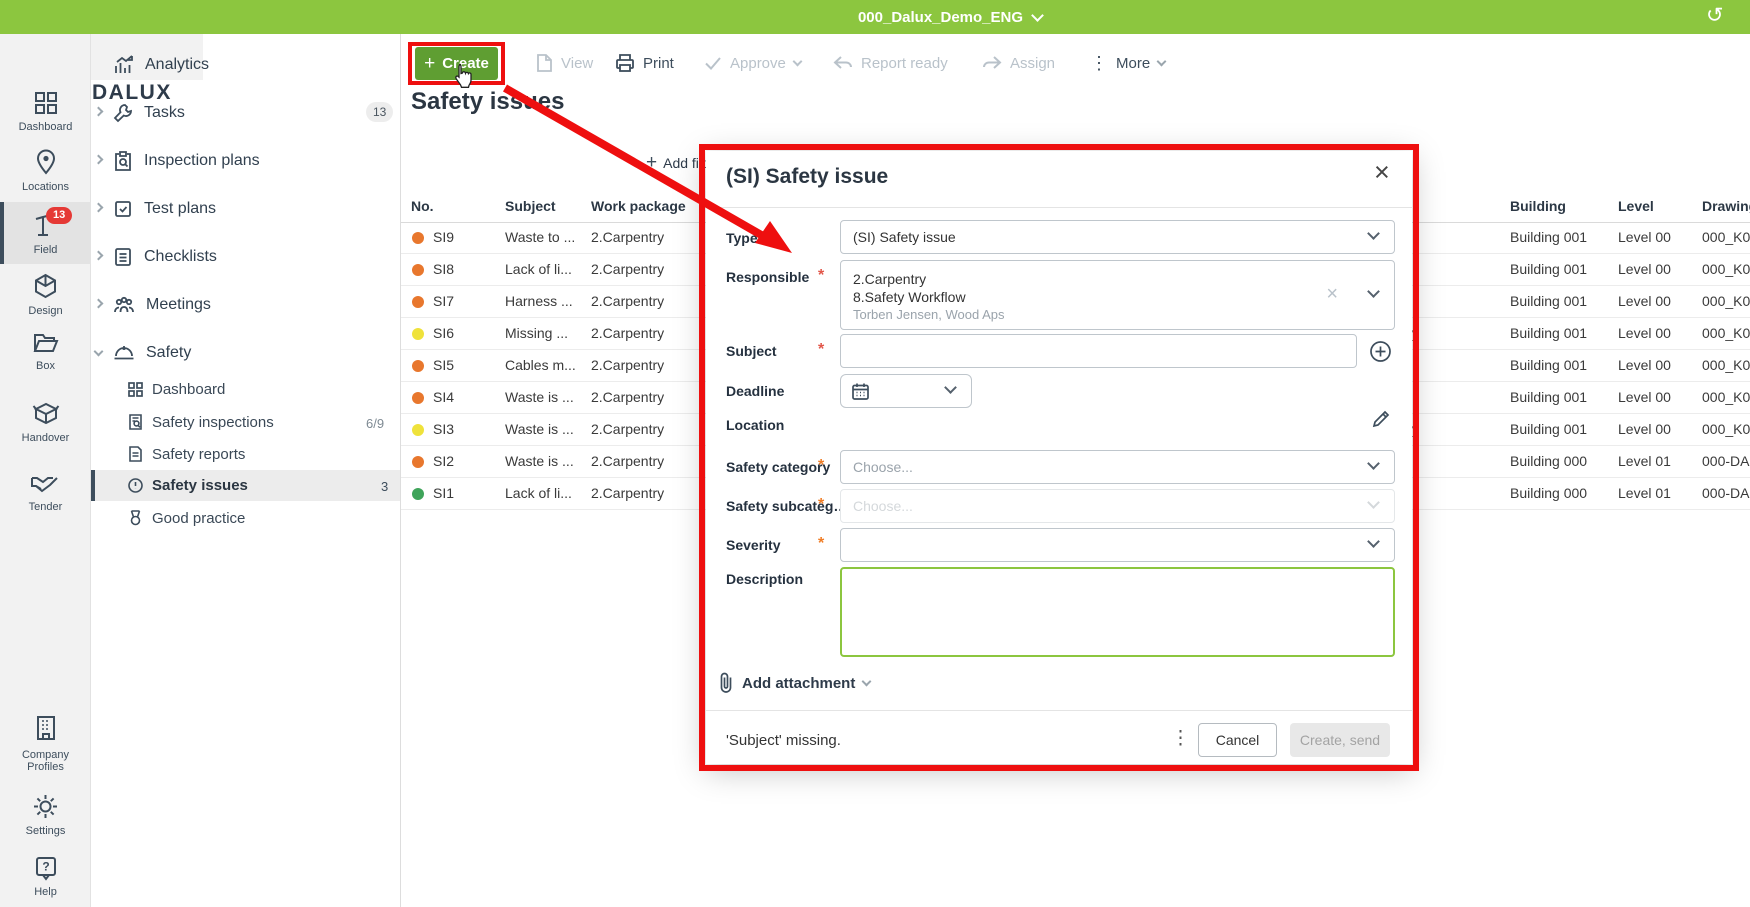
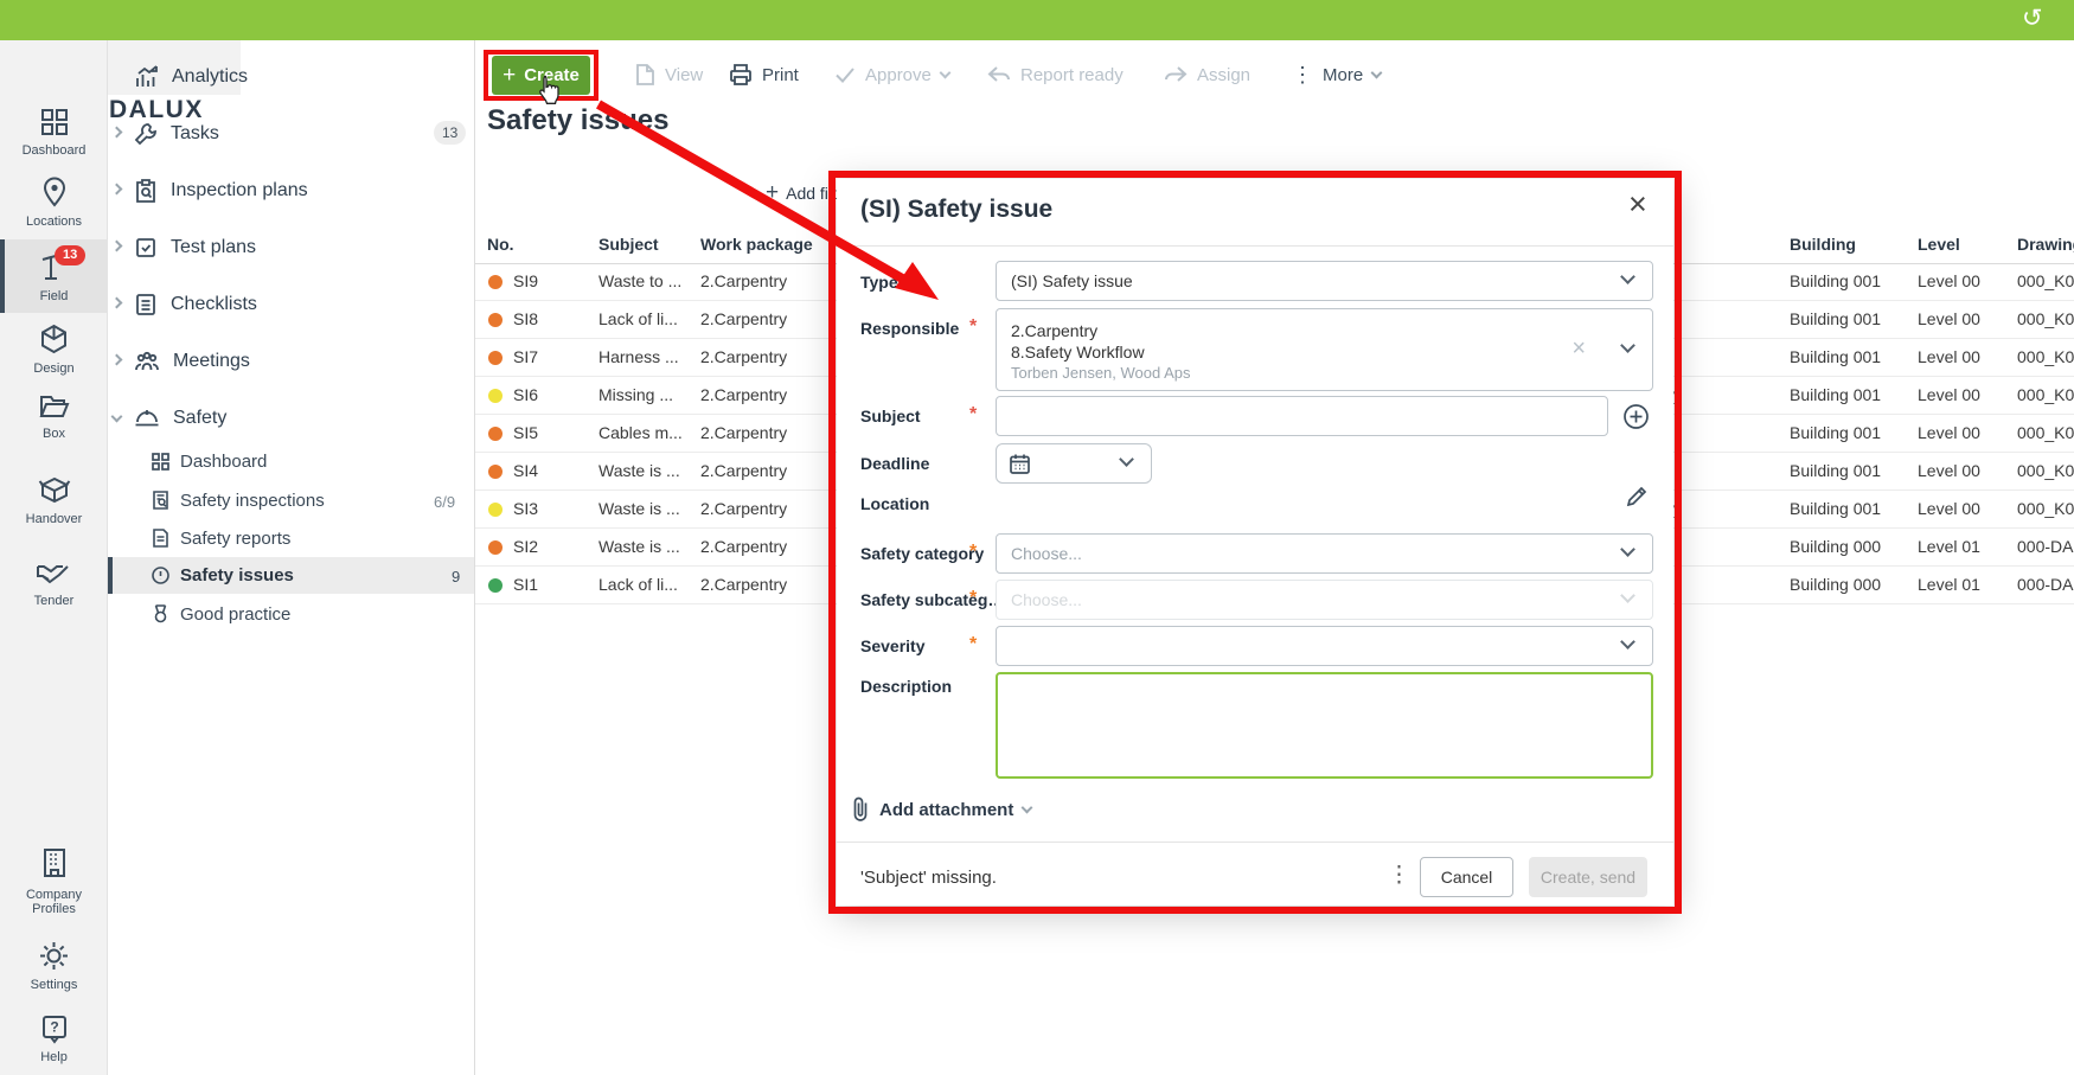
- 000_Dalux_Demo_ENG
  ↺
  DALUX
  Dashboard
  Locations
  Field
  13
  Design
  Box
  Handover
  Tender
  Company Profiles
  Settings
  ?
  Help
  Analytics
  Tasks
  13
  Inspection plans
  Test plans
  Checklists
  Meetings
  Safety
  Dashboard
  Safety inspections
  6/9
  Safety reports
  Safety issues
- 3
+ 9
  Good practice
  +
  Create
  View
  Print
  Approve
  Report ready
  Assign
  ⋮
  More
  Safety isses
  +
  Add filt
  No.
  Subject
  Work package
  Building
  Level
  Drawin
  SI9
  Waste to ...
  2.Carpentry
  Building 001
  Level 00
  000_K0
  SI8
  Lack of li...
  2.Carpentry
  Building 001
  Level 00
  000_K0
  SI7
  Harness ...
  2.Carpentry
  Building 001
  Level 00
  000_K0
  SI6
  Missing ...
  2.Carpentry
  Building 001
  Level 00
  000_K0
  y
  SI5
  Cables m...
  2.Carpentry
  Building 001
  Level 00
  000_K0
  SI4
  Waste is ...
  2.Carpentry
  Building 001
  Level 00
  000_K0
  SI3
  Waste is ...
  2.Carpentry
  Building 001
  Level 00
  000_K0
  y
  SI2
  Waste is ...
  2.Carpentry
  Building 000
  Level 01
  000-DA
  SI1
  Lack of li...
  2.Carpentry
  Building 000
  Level 01
  000-DA
  (SI) Safety issue
  ×
  Type
  (SI) Safety issue
  Responsible
  *
  2.Carpentry
  8.Safety Workflow
  Torben Jensen, Wood Aps
  ×
  Subject
  *
  Deadline
  Location
  Safety category
  *
  Choose...
  Safety subcateg
  *
  Choose...
  Severity
  *
  Description
  Add attachment
  'Subject' missing.
  ⋮
  Cancel
  Create, send
